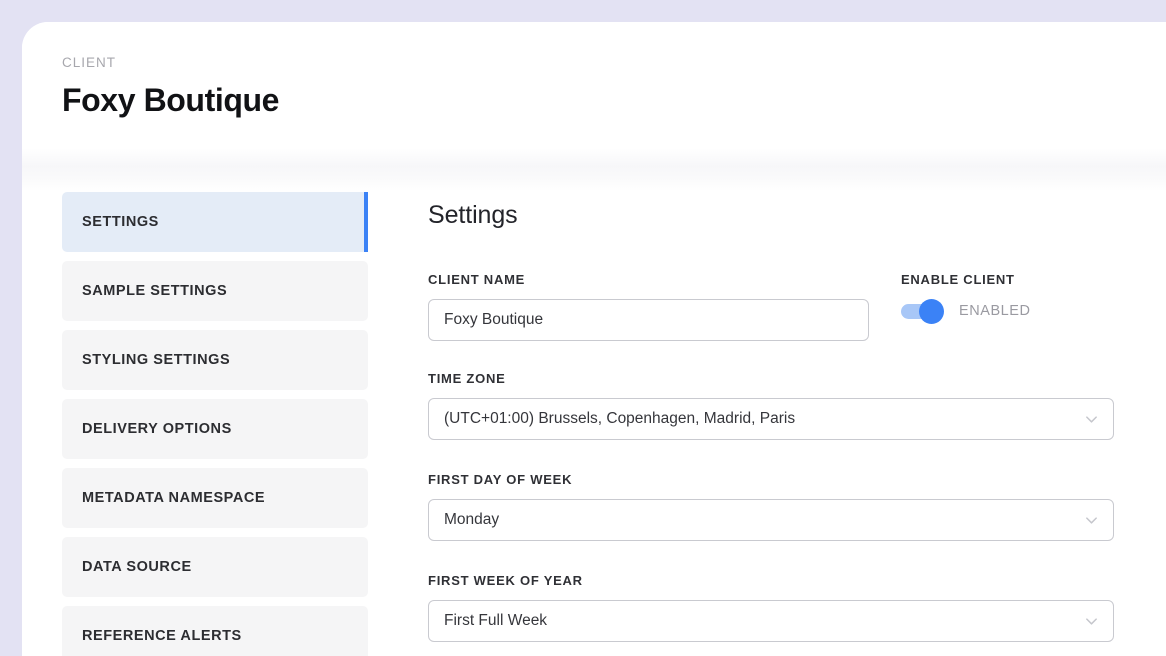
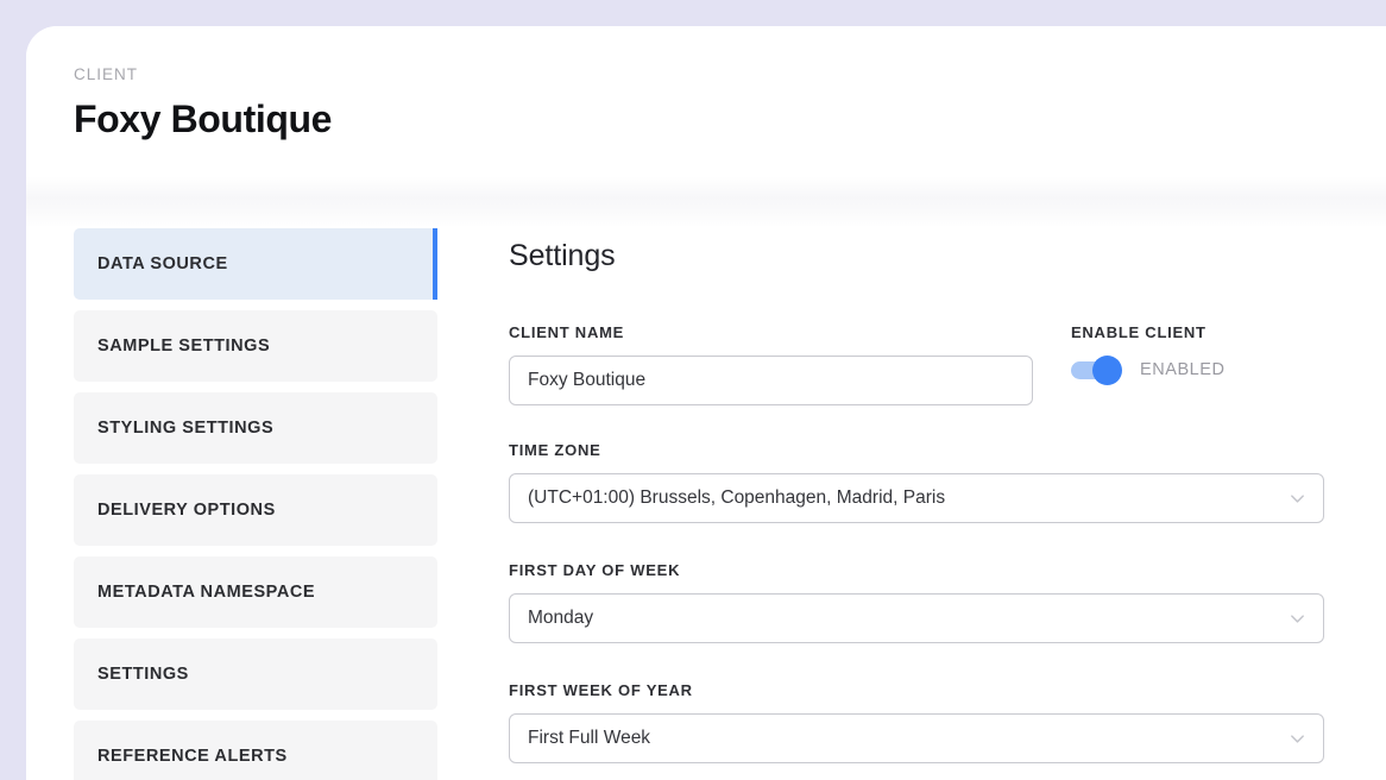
  CLIENT
  Foxy Boutique
- SETTINGS
+ DATA SOURCE
  SAMPLE SETTINGS
  STYLING SETTINGS
  DELIVERY OPTIONS
  METADATA NAMESPACE
- DATA SOURCE
+ SETTINGS
  REFERENCE ALERTS
  Settings
  CLIENT NAME
  Foxy Boutique
  ENABLE CLIENT
  ENABLED
  TIME ZONE
  (UTC+01:00) Brussels, Copenhagen, Madrid, Paris
  FIRST DAY OF WEEK
  Monday
  FIRST WEEK OF YEAR
  First Full Week
